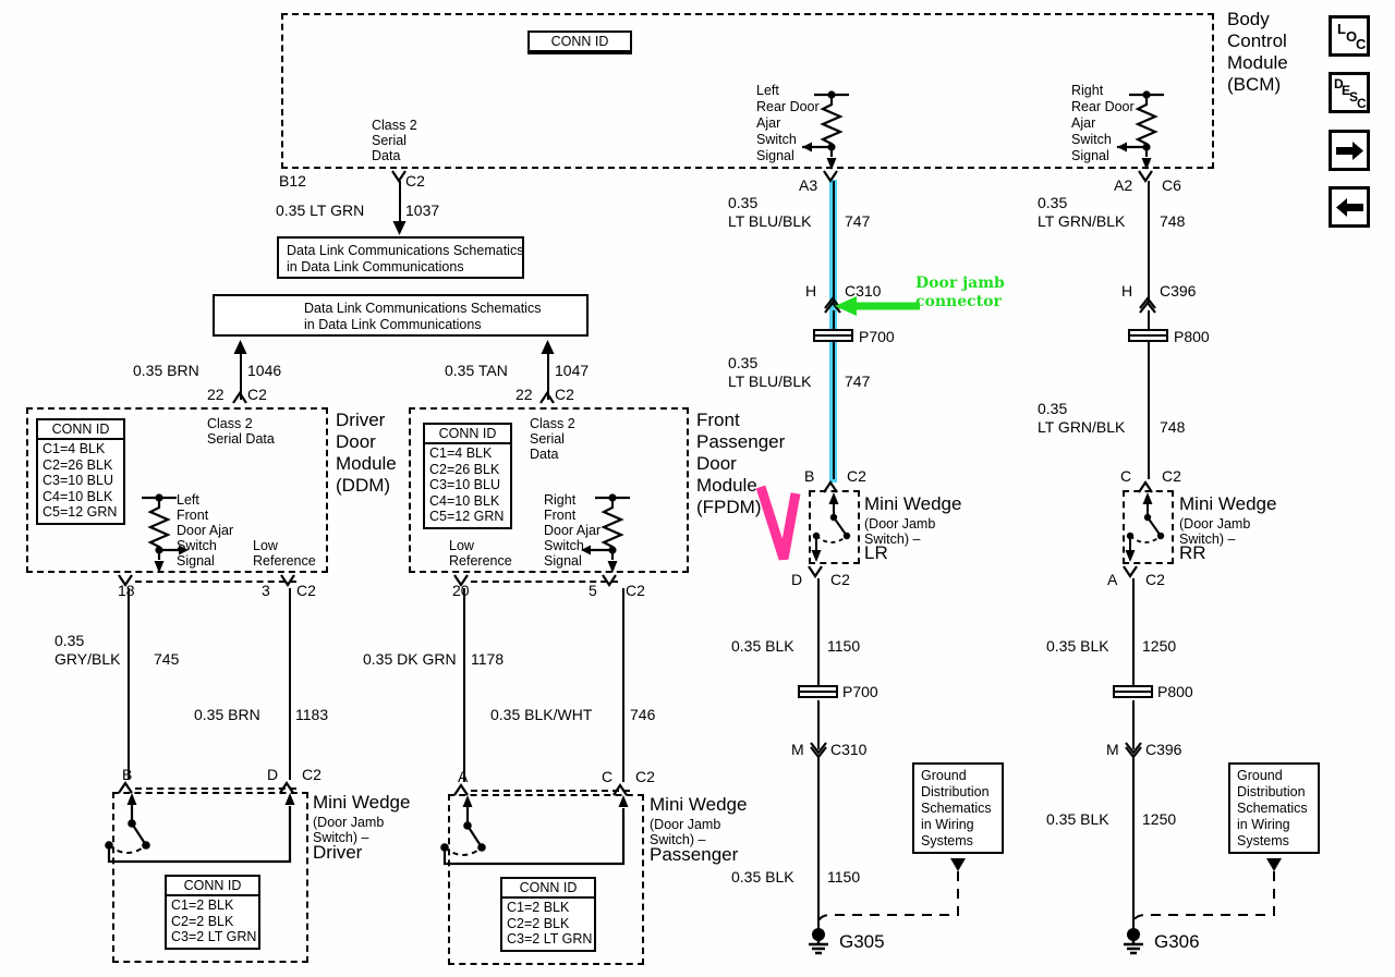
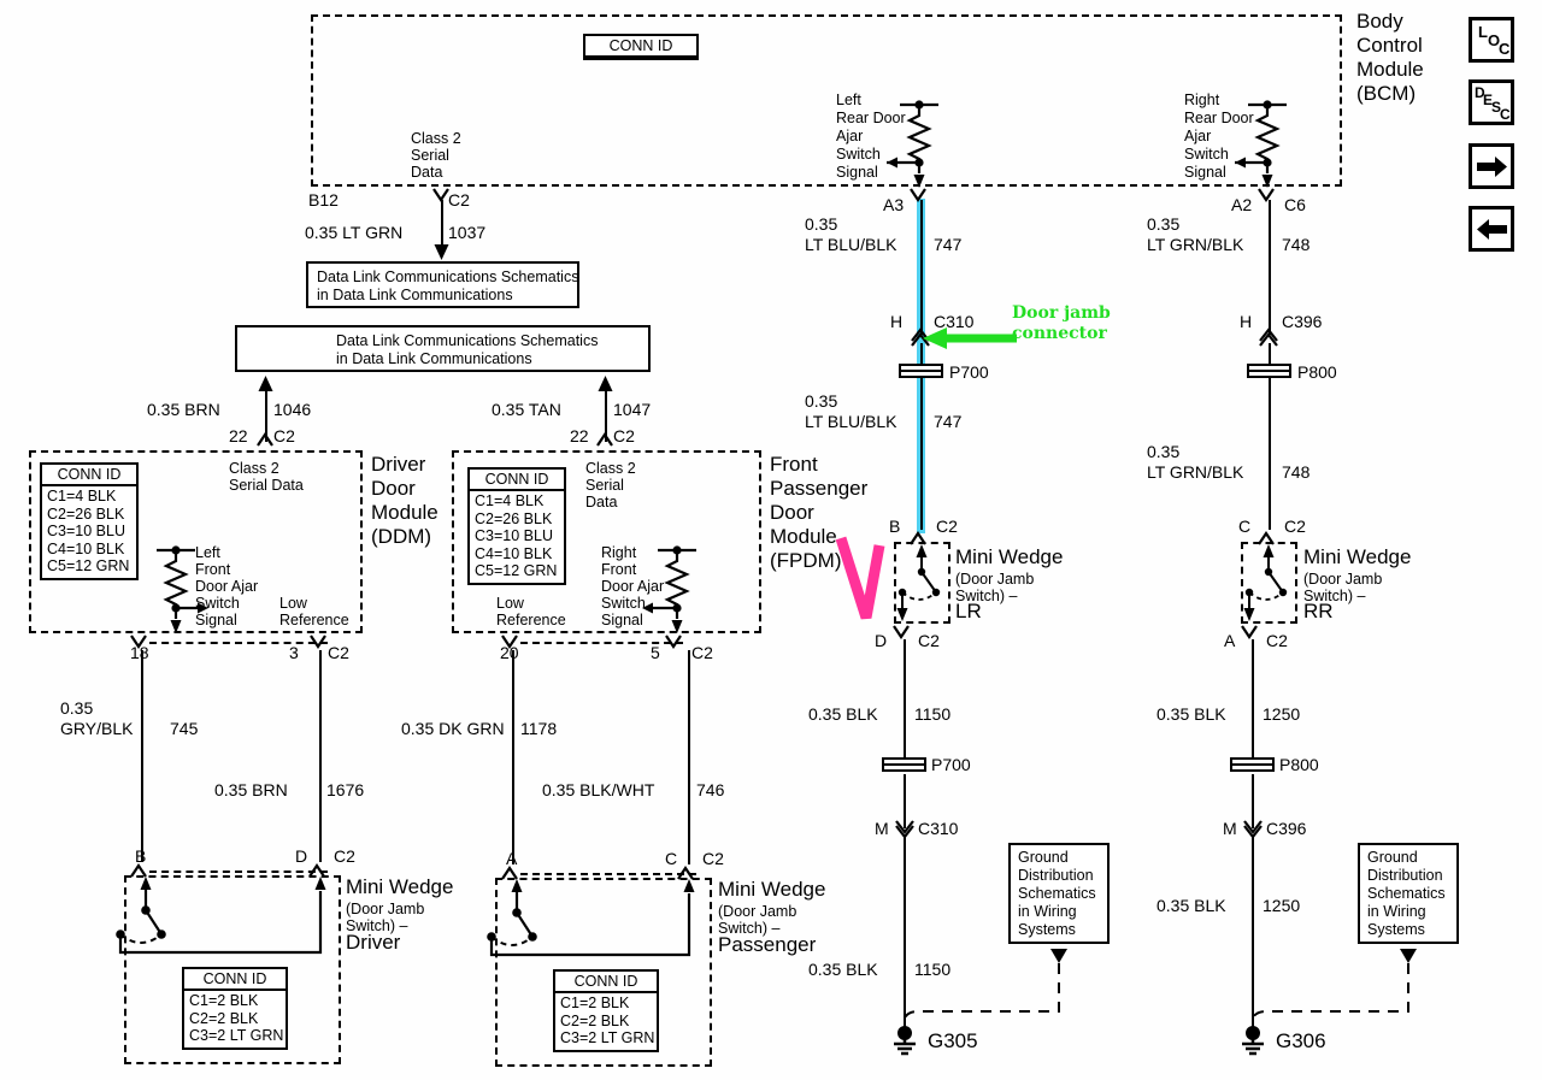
  Body
  Control
  Module
  (BCM)
  CONN ID
  Class 2
  Serial
  Data
  Left
  Rear Door
  Ajar
  Switch
  Signal
  Right
  Rear Door
  Ajar
  Switch
  Signal
  B12
  C2
  0.35 LT GRN
  1037
  Data Link Communications Schematics
  in Data Link Communications
  Data Link Communications Schematics
  in Data Link Communications
  0.35 BRN
  1046
  22
  C2
  0.35 TAN
  1047
  22
  C2
  Driver
  Door
  Module
  (DDM)
  CONN ID
  C1=4 BLK
  C2=26 BLK
  C3=10 BLU
  C4=10 BLK
  C5=12 GRN
  Class 2
  Serial Data
  Left
  Front
  Door Ajar
  Switch
  Signal
  Low
  Reference
  18
  3
  C2
  Front
  Passenger
  Door
  Module
  (FPDM)
  CONN ID
  C1=4 BLK
  C2=26 BLK
  C3=10 BLU
  C4=10 BLK
  C5=12 GRN
  Class 2
  Serial
  Data
  Right
  Front
  Door Ajar
  Switch
  Signal
  Low
  Reference
  5
  C2
  0.35
  GRY/BLK
  745
  0.35 BRN
- 1183
+ 1676
  B
  D
  C2
  Mini Wedge
  (Door Jamb
  Switch) –
  Driver
  CONN ID
  C1=2 BLK
  C2=2 BLK
  C3=2 LT GRN
  0.35 DK GRN
  1178
  0.35 BLK/WHT
  746
  A
  C
  C2
  Mini Wedge
  (Door Jamb
  Switch) –
  Passenger
  CONN ID
  C1=2 BLK
  C2=2 BLK
  C3=2 LT GRN
  A3
  0.35
  LT BLU/BLK
  747
  H
  C310
  P700
  0.35
  LT BLU/BLK
  747
  B
  C2
  Mini Wedge
  (Door Jamb
  Switch) –
  LR
  D
  C2
  0.35 BLK
  1150
  P700
  M
  C310
  0.35 BLK
  1150
  G305
  Ground
  Distribution
  Schematics
  in Wiring
  Systems
  A2
  C6
  0.35
  LT GRN/BLK
  748
  H
  C396
  P800
  0.35
  LT GRN/BLK
  748
  C
  C2
  Mini Wedge
  (Door Jamb
  Switch) –
  RR
  A
  C2
  0.35 BLK
  1250
  P800
  M
  C396
  0.35 BLK
  1250
  G306
  Ground
  Distribution
  Schematics
  in Wiring
  Systems
  Door jamb
  connector
  L
  O
  C
  D
  E
  S
  C
